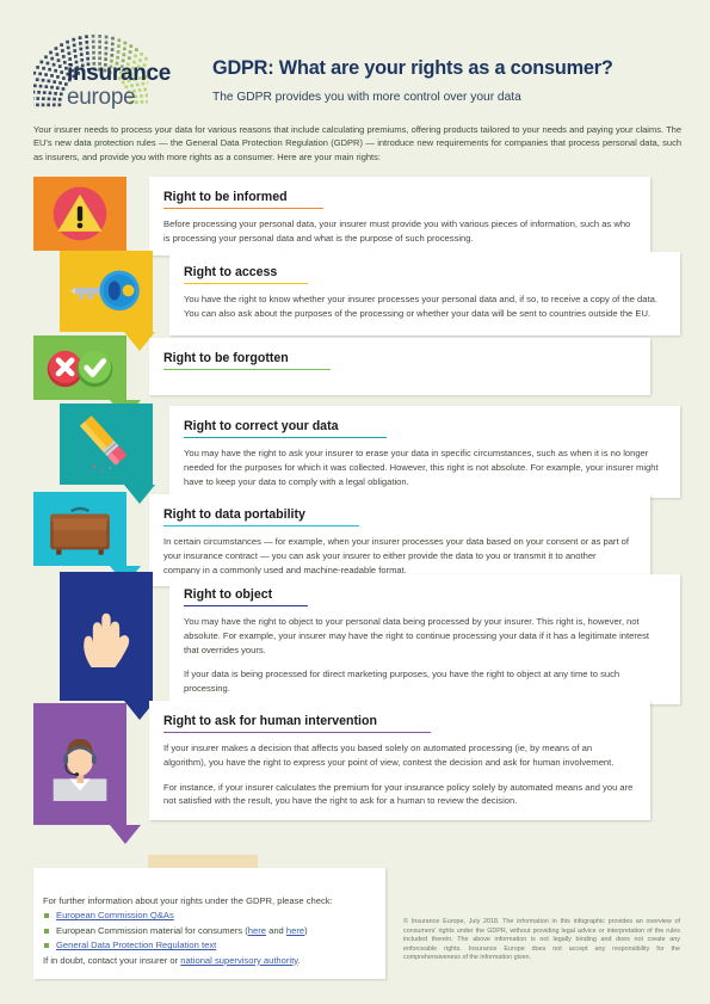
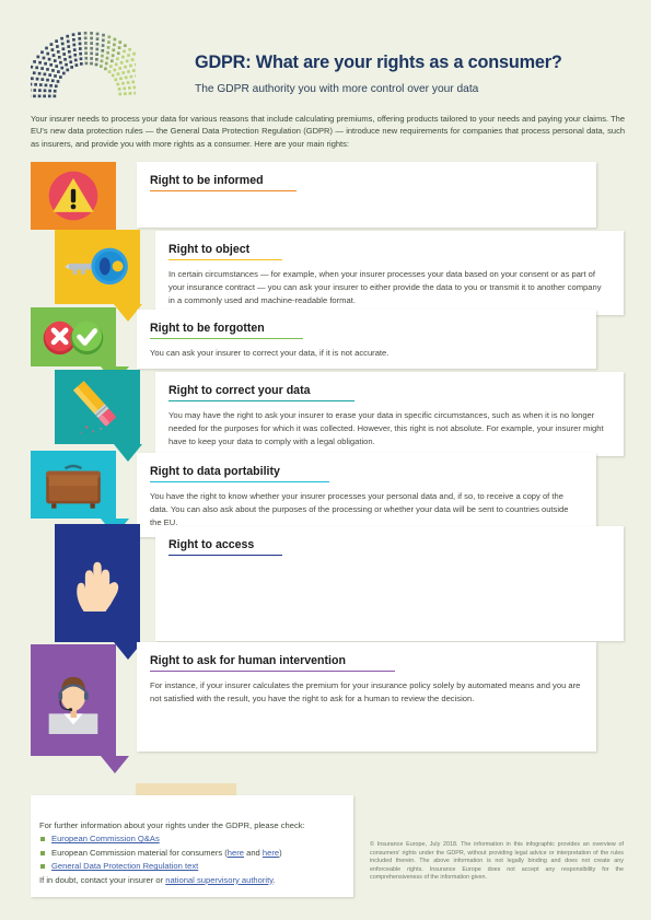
- insurance
- europe
  GDPR: What are your rights as a consumer?
- The GDPR provides you with more control over your data
+ The GDPR authority you with more control over your data
  Your insurer needs to process your data for various reasons that include calculating premiums, offering products tailored to your needs and paying your claims. The EU's new data protection rules — the General Data Protection Regulation (GDPR) — introduce new requirements for companies that process personal data, such as insurers, and provide you with more rights as a consumer. Here are your main rights:
  Right to be informed
- Before processing your personal data, your insurer must provide you with various pieces of information, such as who is processing your personal data and what is the purpose of such processing.
- Right to access
+ Right to object
- You have the right to know whether your insurer processes your personal data and, if so, to receive a copy of the data. You can also ask about the purposes of the processing or whether your data will be sent to countries outside the EU.
+ In certain circumstances — for example, when your insurer processes your data based on your consent or as part of your insurance contract — you can ask your insurer to either provide the data to you or transmit it to another company in a commonly used and machine-readable format.
  Right to be forgotten
+ You can ask your insurer to correct your data, if it is not accurate.
  Right to correct your data
  You may have the right to ask your insurer to erase your data in specific circumstances, such as when it is no longer needed for the purposes for which it was collected. However, this right is not absolute. For example, your insurer might have to keep your data to comply with a legal obligation.
  Right to data portability
- In certain circumstances — for example, when your insurer processes your data based on your consent or as part of your insurance contract — you can ask your insurer to either provide the data to you or transmit it to another company in a commonly used and machine-readable format.
+ You have the right to know whether your insurer processes your personal data and, if so, to receive a copy of the data. You can also ask about the purposes of the processing or whether your data will be sent to countries outside the EU.
- Right to object
+ Right to access
- You may have the right to object to your personal data being processed by your insurer. This right is, however, not absolute. For example, your insurer may have the right to continue processing your data if it has a legitimate interest that overrides yours.
- If your data is being processed for direct marketing purposes, you have the right to object at any time to such processing.
  Right to ask for human intervention
- If your insurer makes a decision that affects you based solely on automated processing (ie, by means of an algorithm), you have the right to express your point of view, contest the decision and ask for human involvement.
  For instance, if your insurer calculates the premium for your insurance policy solely by automated means and you are not satisfied with the result, you have the right to ask for a human to review the decision.
  For further information about your rights under the GDPR, please check:
  European Commission Q&As
  European Commission material for consumers (here and here)
  General Data Protection Regulation text
  If in doubt, contact your insurer or national supervisory authority.
